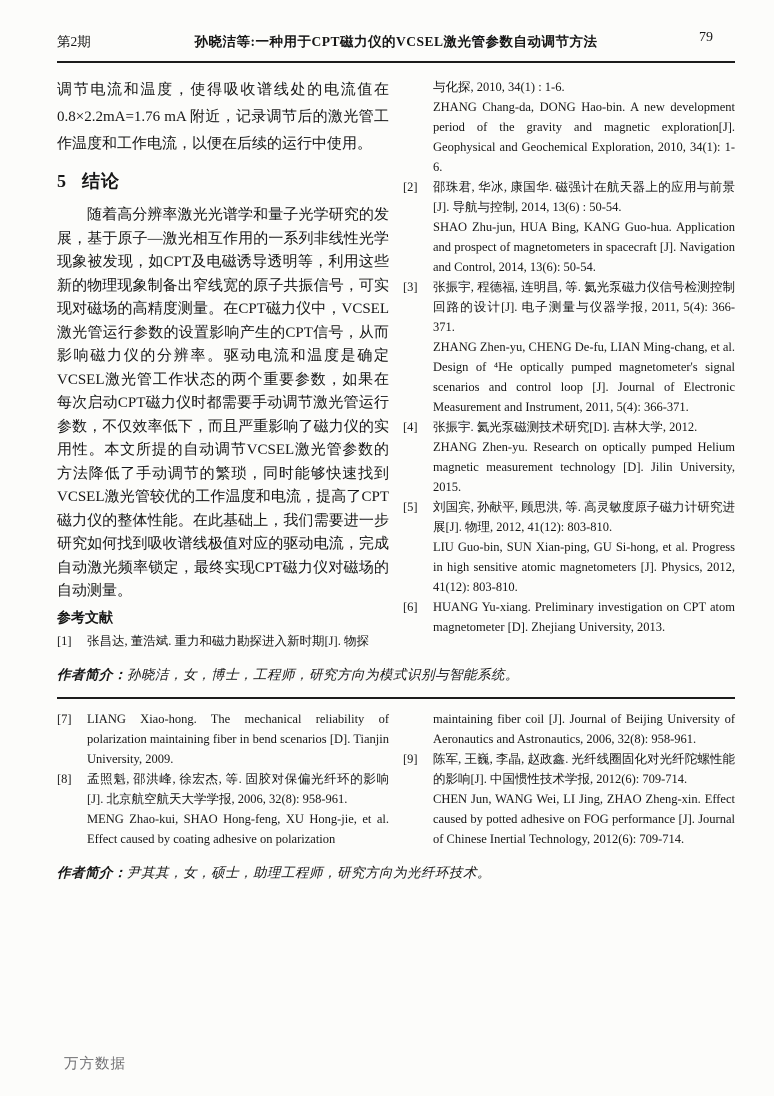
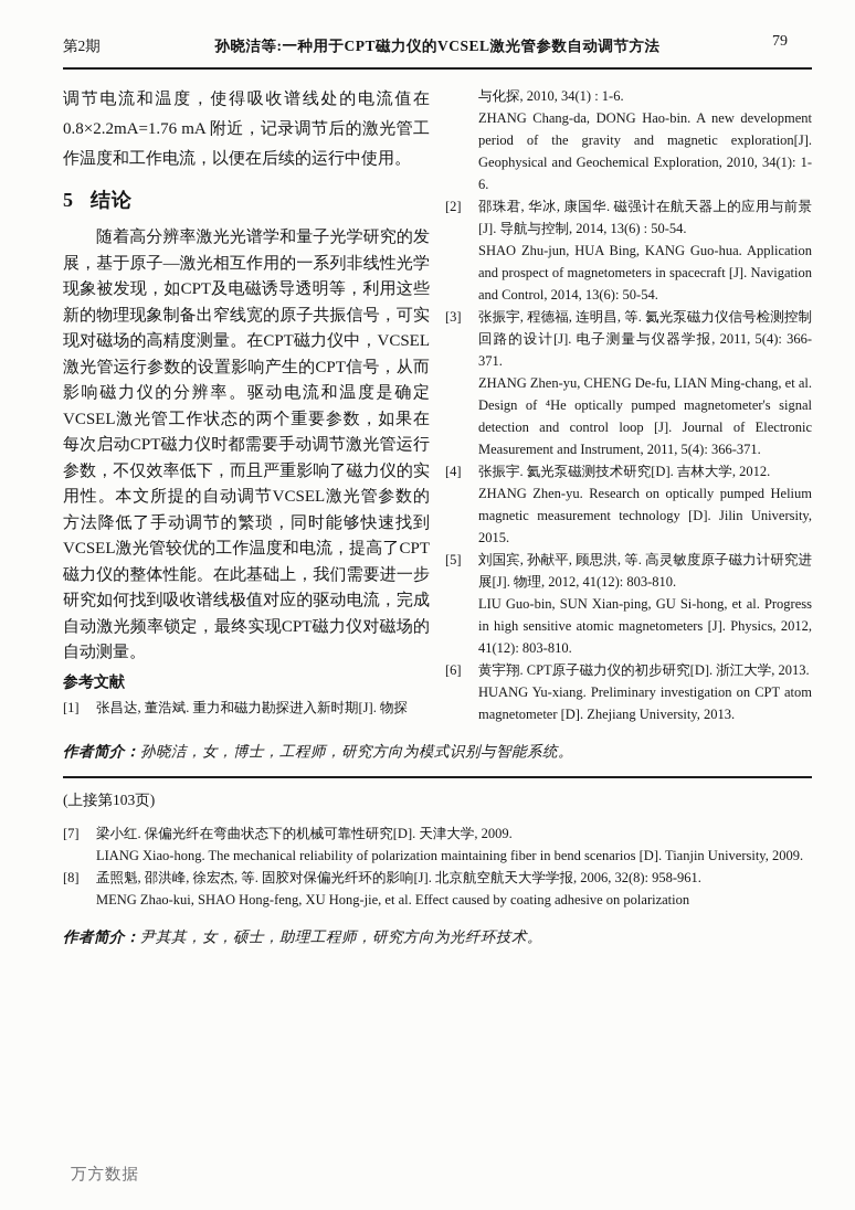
  第2期
  孙晓洁等:一种用于CPT磁力仪的VCSEL激光管参数自动调节方法
  79
  调节电流和温度，使得吸收谱线处的电流值在0.8×2.2mA=1.76 mA 附近，记录调节后的激光管工作温度和工作电流，以便在后续的运行中使用。
  5 结论
  随着高分辨率激光光谱学和量子光学研究的发展，基于原子—激光相互作用的一系列非线性光学现象被发现，如CPT及电磁诱导透明等，利用这些新的物理现象制备出窄线宽的原子共振信号，可实现对磁场的高精度测量。在CPT磁力仪中，VCSEL激光管运行参数的设置影响产生的CPT信号，从而影响磁力仪的分辨率。驱动电流和温度是确定VCSEL激光管工作状态的两个重要参数，如果在每次启动CPT磁力仪时都需要手动调节激光管运行参数，不仅效率低下，而且严重影响了磁力仪的实用性。本文所提的自动调节VCSEL激光管参数的方法降低了手动调节的繁琐，同时能够快速找到VCSEL激光管较优的工作温度和电流，提高了CPT磁力仪的整体性能。在此基础上，我们需要进一步研究如何找到吸收谱线极值对应的驱动电流，完成自动激光频率锁定，最终实现CPT磁力仪对磁场的自动测量。
  参考文献
  [1]
  张昌达, 董浩斌. 重力和磁力勘探进入新时期[J]. 物探
  与化探, 2010, 34(1) : 1-6.
  ZHANG Chang-da, DONG Hao-bin. A new development period of the gravity and magnetic exploration[J]. Geophysical and Geochemical Exploration, 2010, 34(1): 1-6.
  [2]
  邵珠君, 华冰, 康国华. 磁强计在航天器上的应用与前景[J]. 导航与控制, 2014, 13(6) : 50-54.
  SHAO Zhu-jun, HUA Bing, KANG Guo-hua. Application and prospect of magnetometers in spacecraft [J]. Navigation and Control, 2014, 13(6): 50-54.
  [3]
  张振宇, 程德福, 连明昌, 等. 氦光泵磁力仪信号检测控制回路的设计[J]. 电子测量与仪器学报, 2011, 5(4): 366-371.
- ZHANG Zhen-yu, CHENG De-fu, LIAN Ming-chang, et al. Design of ⁴He optically pumped magnetometer's signal scenarios and control loop [J]. Journal of Electronic Measurement and Instrument, 2011, 5(4): 366-371.
+ ZHANG Zhen-yu, CHENG De-fu, LIAN Ming-chang, et al. Design of ⁴He optically pumped magnetometer's signal detection and control loop [J]. Journal of Electronic Measurement and Instrument, 2011, 5(4): 366-371.
  [4]
  张振宇. 氦光泵磁测技术研究[D]. 吉林大学, 2012.
  ZHANG Zhen-yu. Research on optically pumped Helium magnetic measurement technology [D]. Jilin University, 2015.
  [5]
  刘国宾, 孙献平, 顾思洪, 等. 高灵敏度原子磁力计研究进展[J]. 物理, 2012, 41(12): 803-810.
  LIU Guo-bin, SUN Xian-ping, GU Si-hong, et al. Progress in high sensitive atomic magnetometers [J]. Physics, 2012, 41(12): 803-810.
  [6]
+ 黄宇翔. CPT原子磁力仪的初步研究[D]. 浙江大学, 2013.
  HUANG Yu-xiang. Preliminary investigation on CPT atom magnetometer [D]. Zhejiang University, 2013.
  作者简介：孙晓洁，女，博士，工程师，研究方向为模式识别与智能系统。
+ (上接第103页)
  [7]
+ 梁小红. 保偏光纤在弯曲状态下的机械可靠性研究[D]. 天津大学, 2009.
  LIANG Xiao-hong. The mechanical reliability of polarization maintaining fiber in bend scenarios [D]. Tianjin University, 2009.
  [8]
  孟照魁, 邵洪峰, 徐宏杰, 等. 固胶对保偏光纤环的影响[J]. 北京航空航天大学学报, 2006, 32(8): 958-961.
  MENG Zhao-kui, SHAO Hong-feng, XU Hong-jie, et al. Effect caused by coating adhesive on polarization
- maintaining fiber coil [J]. Journal of Beijing University of Aeronautics and Astronautics, 2006, 32(8): 958-961.
- [9]
- 陈军, 王巍, 李晶, 赵政鑫. 光纤线圈固化对光纤陀螺性能的影响[J]. 中国惯性技术学报, 2012(6): 709-714.
- CHEN Jun, WANG Wei, LI Jing, ZHAO Zheng-xin. Effect caused by potted adhesive on FOG performance [J]. Journal of Chinese Inertial Technology, 2012(6): 709-714.
  作者简介：尹其其，女，硕士，助理工程师，研究方向为光纤环技术。
  万方数据
